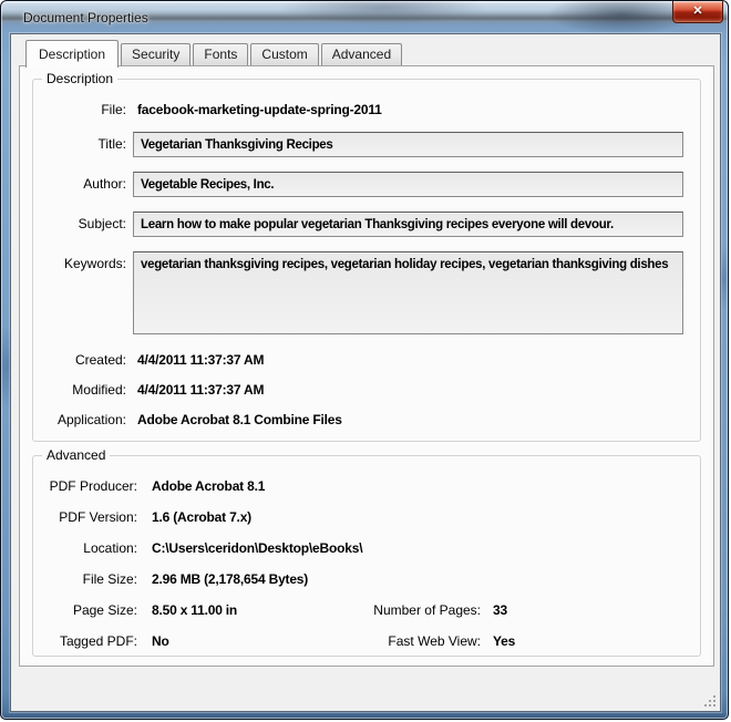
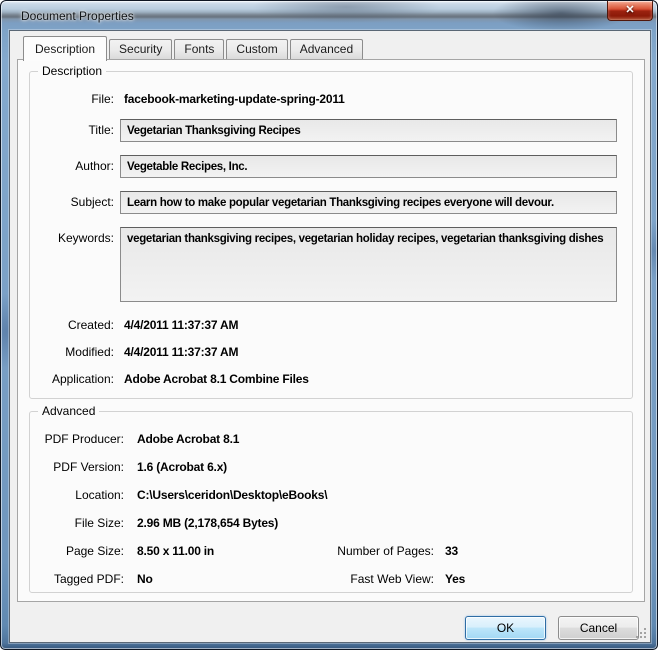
  Document Properties
  ✕
  Description
  Security
  Fonts
  Custom
  Advanced
  Description
  File:
  facebook-marketing-update-spring-2011
  Title:
  Vegetarian Thanksgiving Recipes
  Author:
  Vegetable Recipes, Inc.
  Subject:
  Learn how to make popular vegetarian Thanksgiving recipes everyone will devour.
  Keywords:
  vegetarian thanksgiving recipes, vegetarian holiday recipes, vegetarian thanksgiving dishes
  Created:
  4/4/2011 11:37:37 AM
  Modified:
  4/4/2011 11:37:37 AM
  Application:
  Adobe Acrobat 8.1 Combine Files
  Advanced
  PDF Producer:
  Adobe Acrobat 8.1
  PDF Version:
- 1.6 (Acrobat 7.x)
+ 1.6 (Acrobat 6.x)
  Location:
  C:\Users\ceridon\Desktop\eBooks\
  File Size:
  2.96 MB (2,178,654 Bytes)
  Page Size:
  8.50 x 11.00 in
  Number of Pages:
  33
  Tagged PDF:
  No
  Fast Web View:
  Yes
+ OK
+ Cancel
